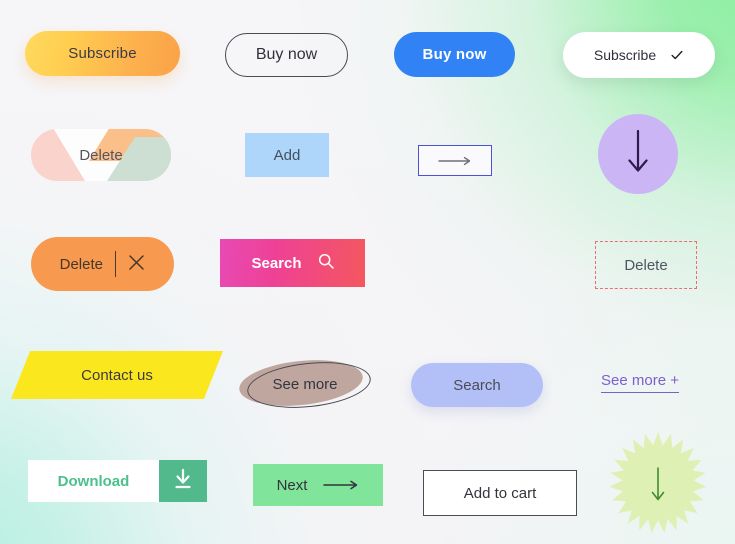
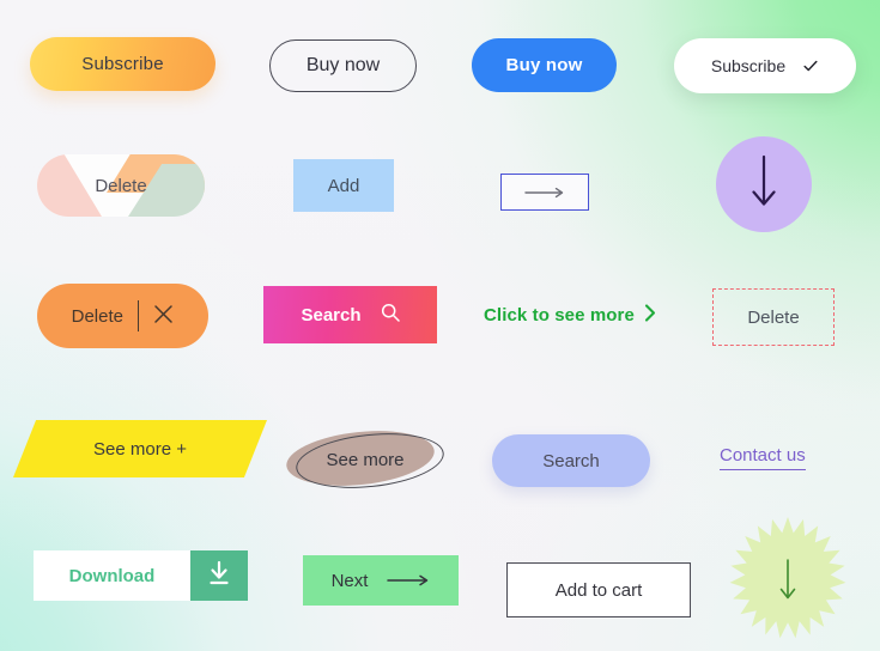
  Subscribe
  Buy now
  Buy now
  Subscribe
  Delete
  Add
  Delete
  Search
+ Click to see more
  Delete
- Contact us
+ See more +
  See more
  Search
- See more +
+ Contact us
  Download
  Next
  Add to cart
